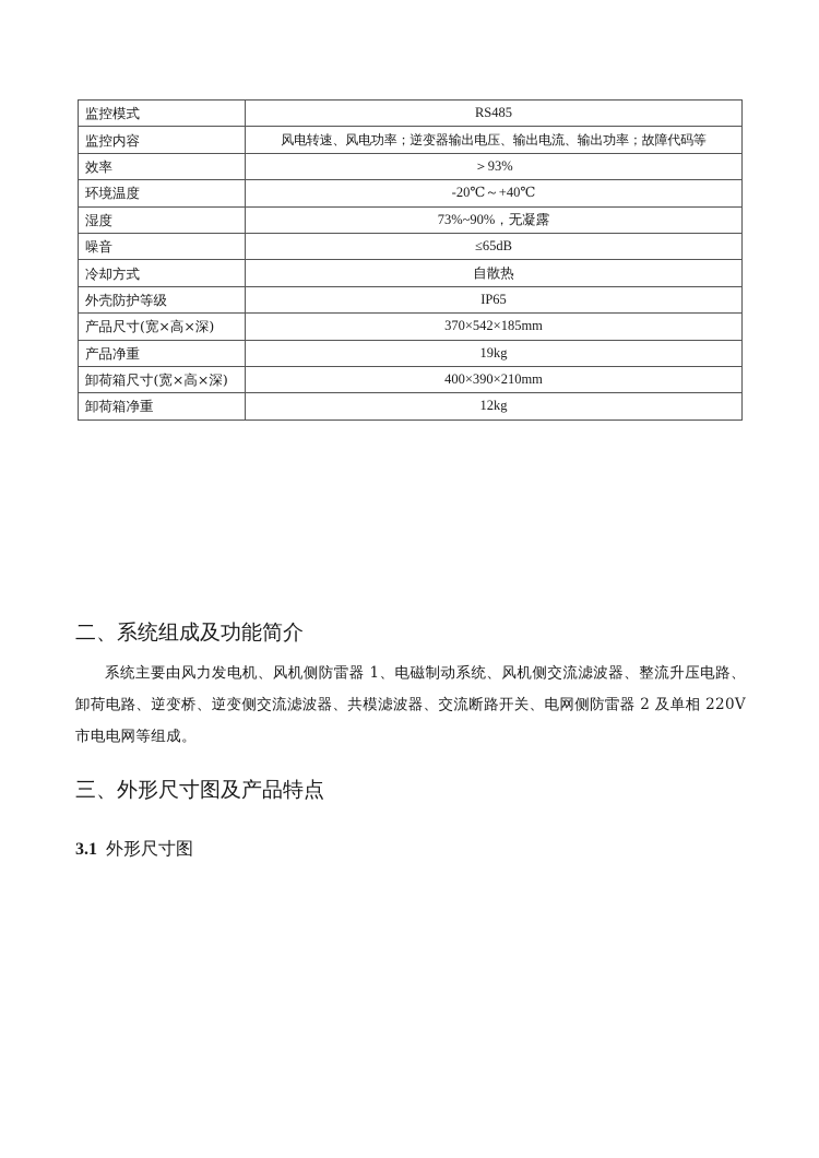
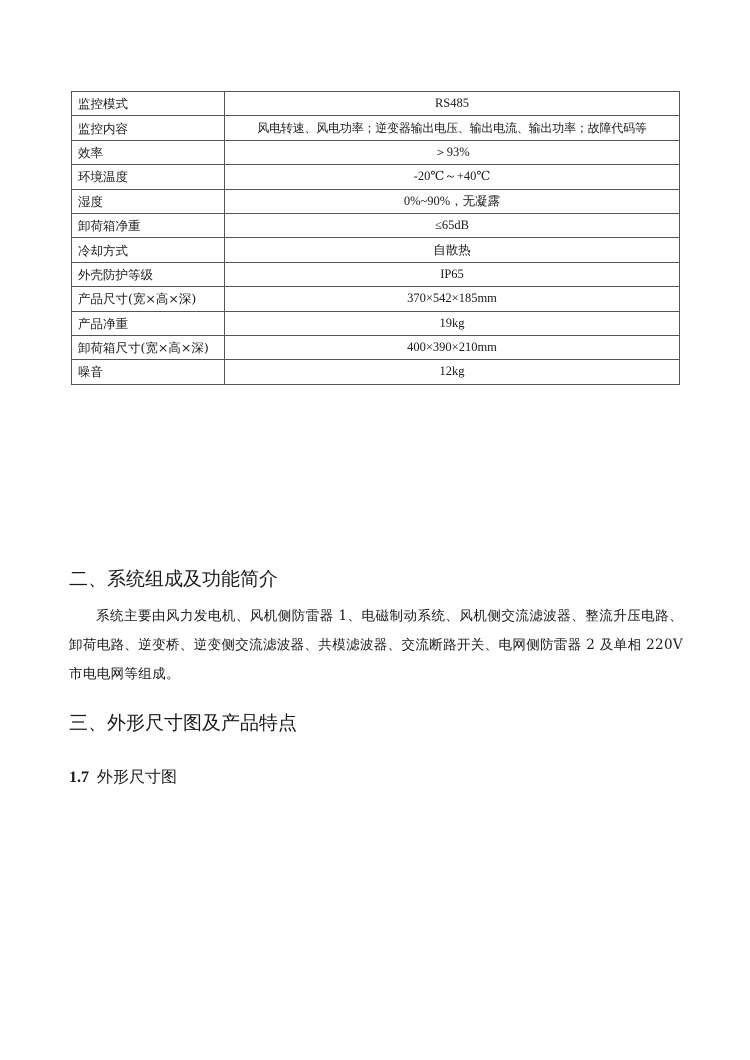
  监控模式	RS485
  监控内容	风电转速、风电功率；逆变器输出电压、输出电流、输出功率；故障代码等
  效率	＞93%
  环境温度	-20℃～+40℃
- 湿度	73%~90%，无凝露
+ 湿度	0%~90%，无凝露
- 噪音	≤65dB
+ 卸荷箱净重	≤65dB
  冷却方式	自散热
  外壳防护等级	IP65
  产品尺寸(宽×高×深)	370×542×185mm
  产品净重	19kg
  卸荷箱尺寸(宽×高×深)	400×390×210mm
- 卸荷箱净重	12kg
+ 噪音	12kg
  二、系统组成及功能简介
  系统主要由风力发电机、风机侧防雷器 1、电磁制动系统、风机侧交流滤波器、整流升压电路、卸荷电路、逆变桥、逆变侧交流滤波器、共模滤波器、交流断路开关、电网侧防雷器 2 及单相 220V 市电电网等组成。
  三、外形尺寸图及产品特点
- 3.1 外形尺寸图
+ 1.7 外形尺寸图
